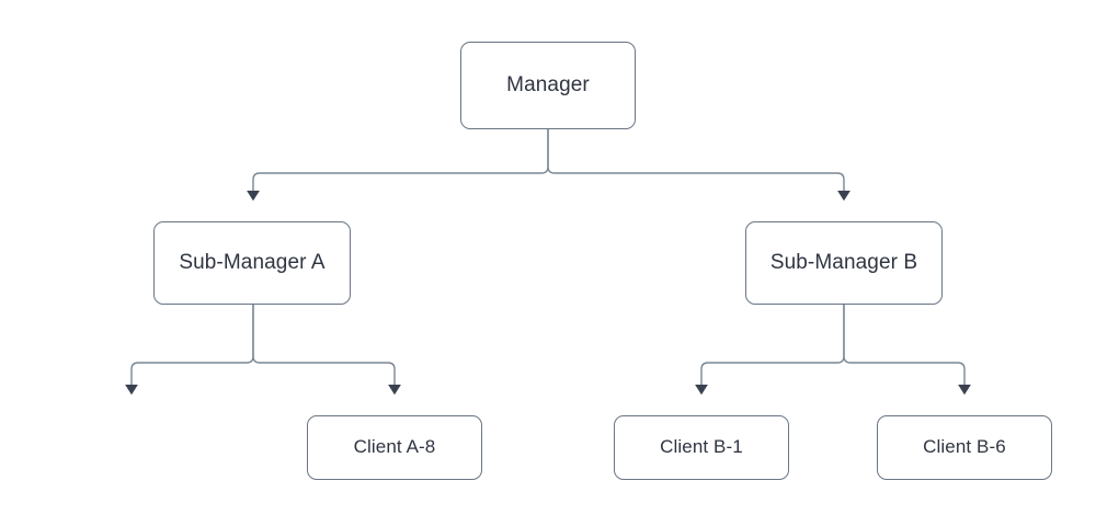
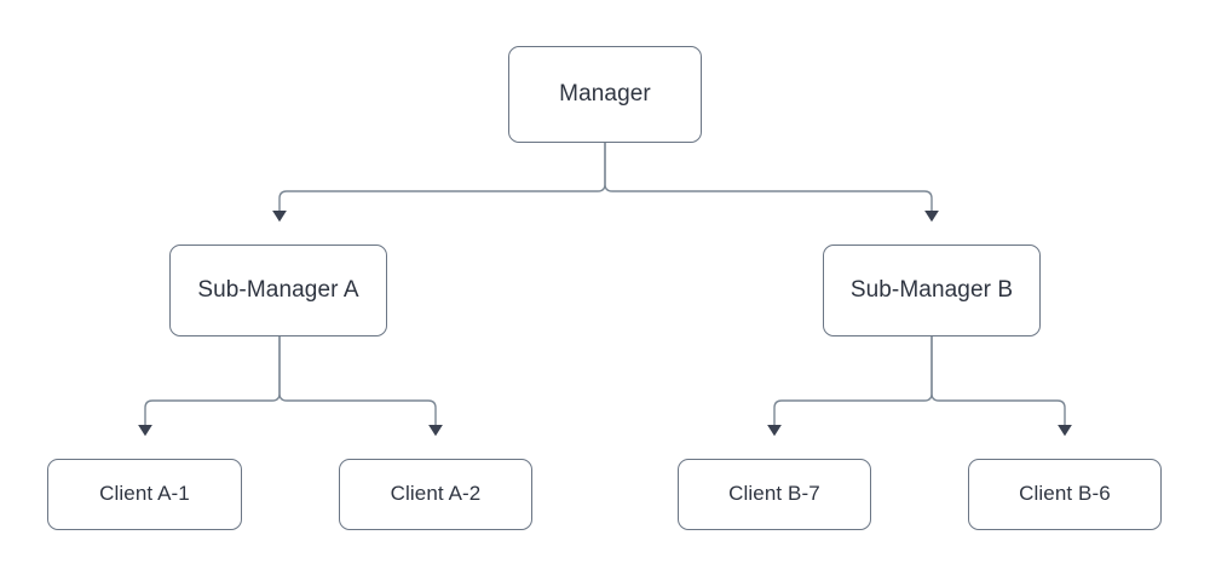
  Manager
  Sub-Manager A
  Sub-Manager B
+ Client A-1
- Client A-8
+ Client A-2
- Client B-1
+ Client B-7
  Client B-6
